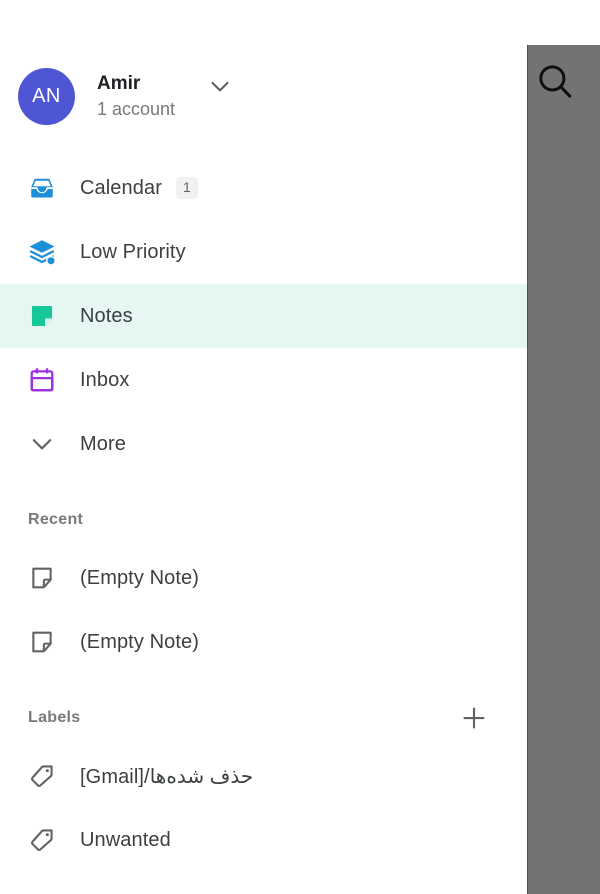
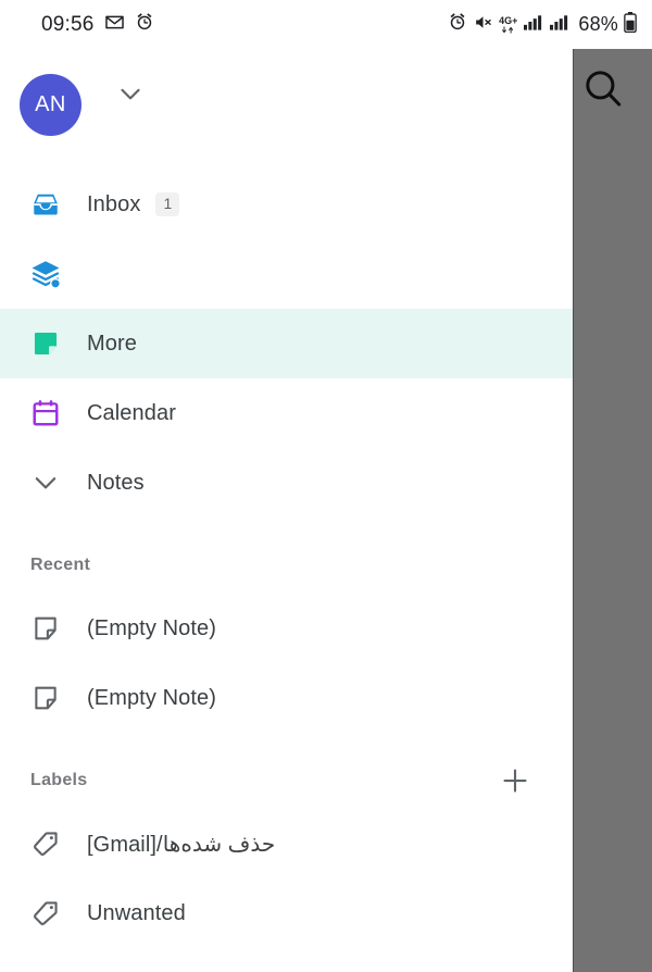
+ 09:56
+ 4G+
+ 68%
  AN
- Amir
- 1 account
- Calendar
+ Inbox
  1
- Low Priority
- Notes
+ More
- Inbox
+ Calendar
- More
+ Notes
  Recent
  (Empty Note)
  (Empty Note)
  Labels
  [Gmail]/حذف شدهها
  Unwanted
